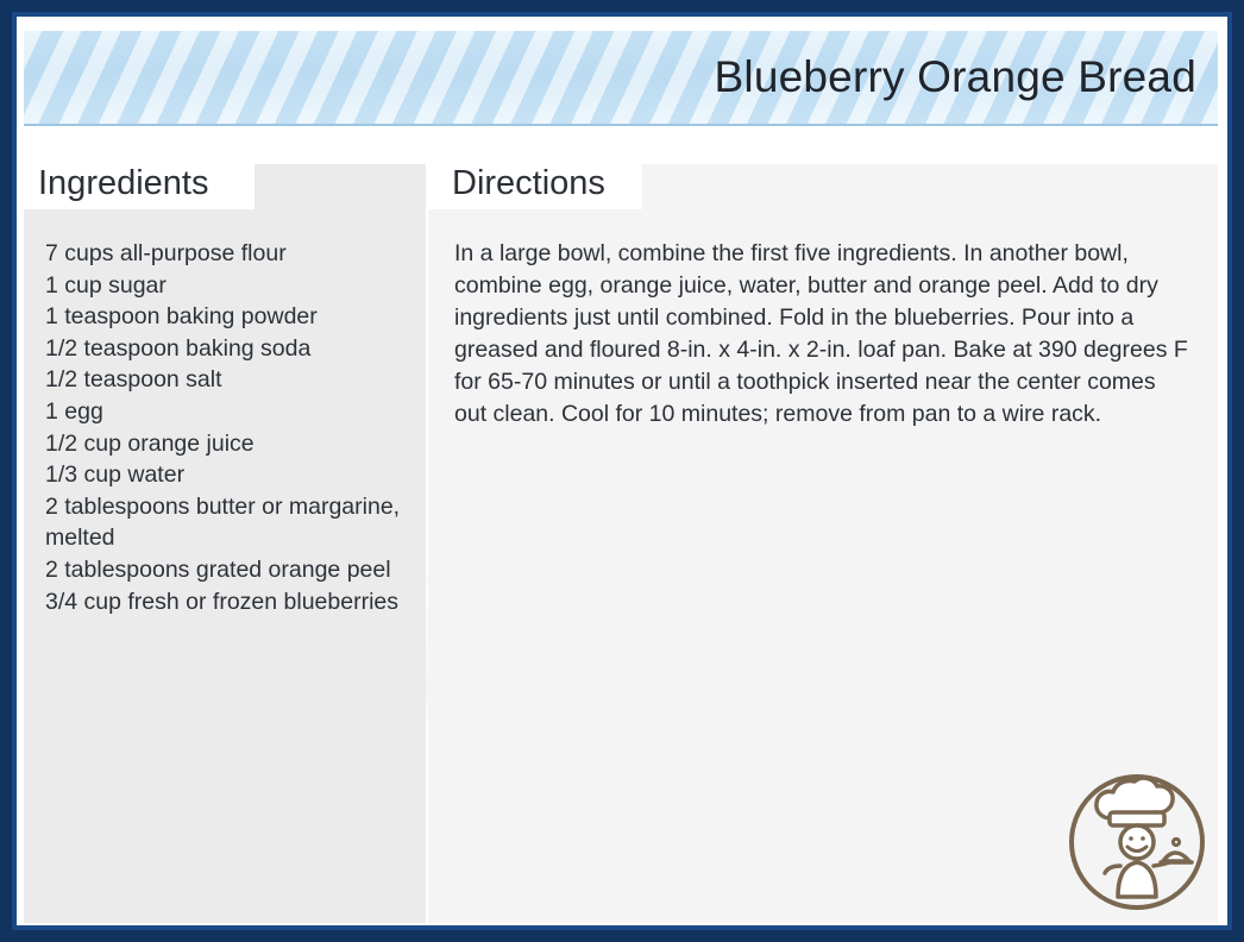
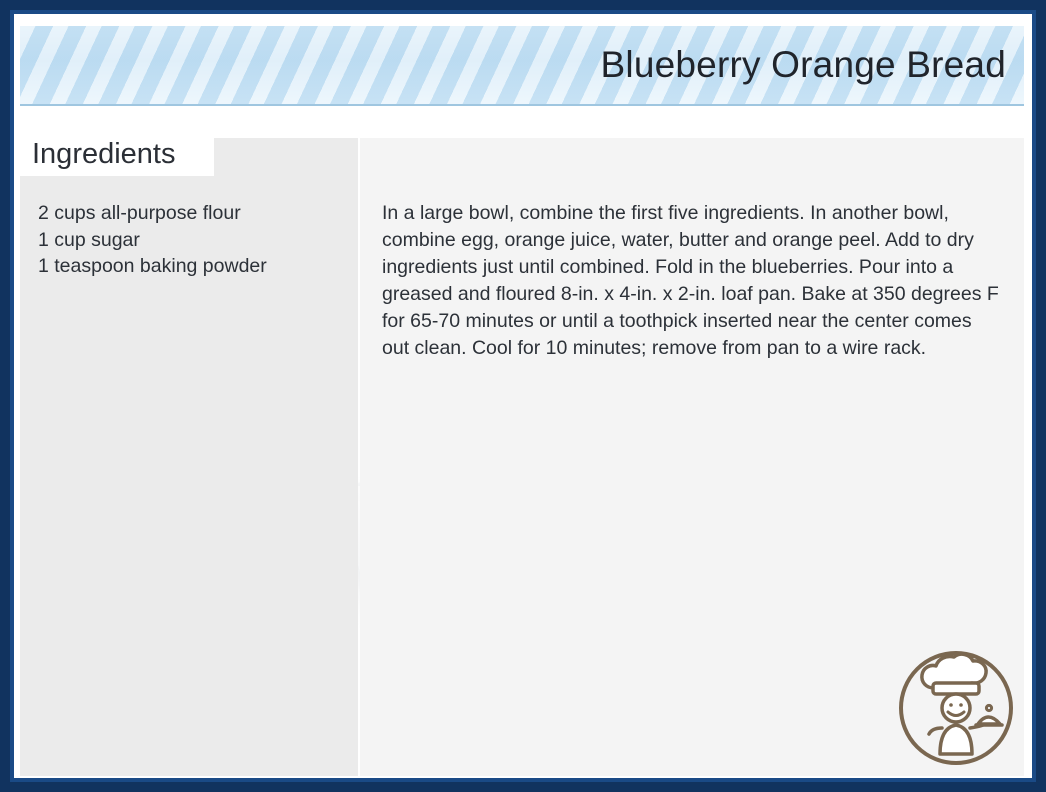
  Blueberry Orange Bread
  Ingredients
- 7 cups all-purpose flour
+ 2 cups all-purpose flour
  1 cup sugar
  1 teaspoon baking powder
- 1/2 teaspoon baking soda
- 1/2 teaspoon salt
- 1 egg
- 1/2 cup orange juice
- 1/3 cup water
- 2 tablespoons butter or margarine, melted
- 2 tablespoons grated orange peel
- 3/4 cup fresh or frozen blueberries
- Directions
- In a large bowl, combine the first five ingredients. In another bowl, combine egg, orange juice, water, butter and orange peel. Add to dry ingredients just until combined. Fold in the blueberries. Pour into a greased and floured 8-in. x 4-in. x 2-in. loaf pan. Bake at 390 degrees F for 65-70 minutes or until a toothpick inserted near the center comes out clean. Cool for 10 minutes; remove from pan to a wire rack.
+ In a large bowl, combine the first five ingredients. In another bowl, combine egg, orange juice, water, butter and orange peel. Add to dry ingredients just until combined. Fold in the blueberries. Pour into a greased and floured 8-in. x 4-in. x 2-in. loaf pan. Bake at 350 degrees F for 65-70 minutes or until a toothpick inserted near the center comes out clean. Cool for 10 minutes; remove from pan to a wire rack.
